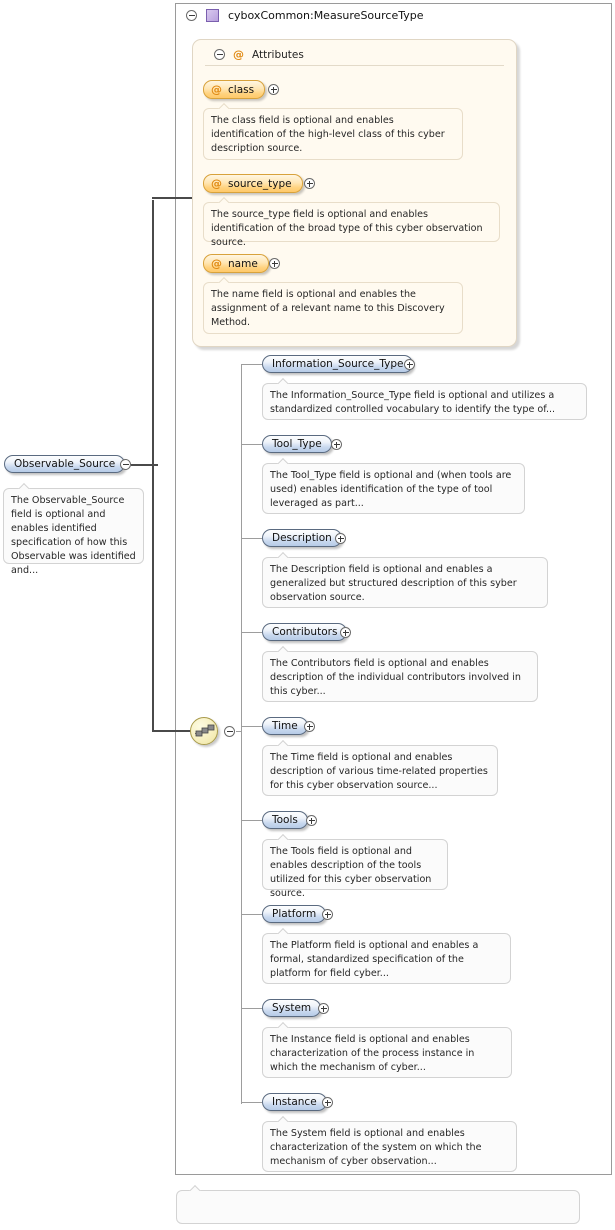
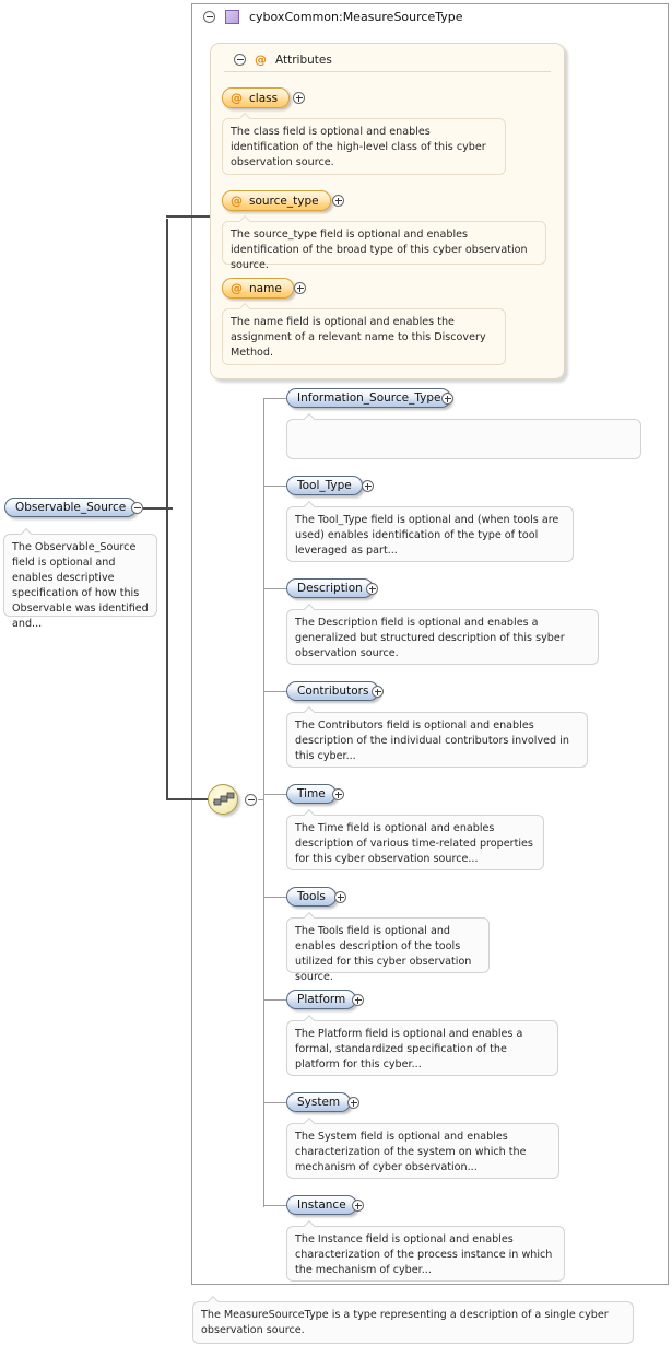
  cyboxCommon:MeasureSourceType
  @
  Attributes
  @
  class
- The class field is optional and enables identification of the high-level class of this cyber description source.
+ The class field is optional and enables identification of the high-level class of this cyber observation source.
  @
  source_type
  The source_type field is optional and enables identification of the broad type of this cyber observation source.
  @
  name
  The name field is optional and enables the assignment of a relevant name to this Discovery Method.
  Observable_Source
- The Observable_Source field is optional and enables identified specification of how this Observable was identified and...
+ The Observable_Source field is optional and enables descriptive specification of how this Observable was identified and...
  Information_Source_Type
- The Information_Source_Type field is optional and utilizes a standardized controlled vocabulary to identify the type of...
  Tool_Type
  The Tool_Type field is optional and (when tools are used) enables identification of the type of tool leveraged as part...
  Description
  The Description field is optional and enables a generalized but structured description of this syber observation source.
  Contributors
  The Contributors field is optional and enables description of the individual contributors involved in this cyber...
  Time
  The Time field is optional and enables description of various time-related properties for this cyber observation source...
  Tools
  The Tools field is optional and enables description of the tools utilized for this cyber observation source.
  Platform
- The Platform field is optional and enables a formal, standardized specification of the platform for field cyber...
+ The Platform field is optional and enables a formal, standardized specification of the platform for this cyber...
  System
- The Instance field is optional and enables characterization of the process instance in which the mechanism of cyber...
+ The System field is optional and enables characterization of the system on which the mechanism of cyber observation...
  Instance
- The System field is optional and enables characterization of the system on which the mechanism of cyber observation...
+ The Instance field is optional and enables characterization of the process instance in which the mechanism of cyber...
+ The MeasureSourceType is a type representing a description of a single cyber observation source.
